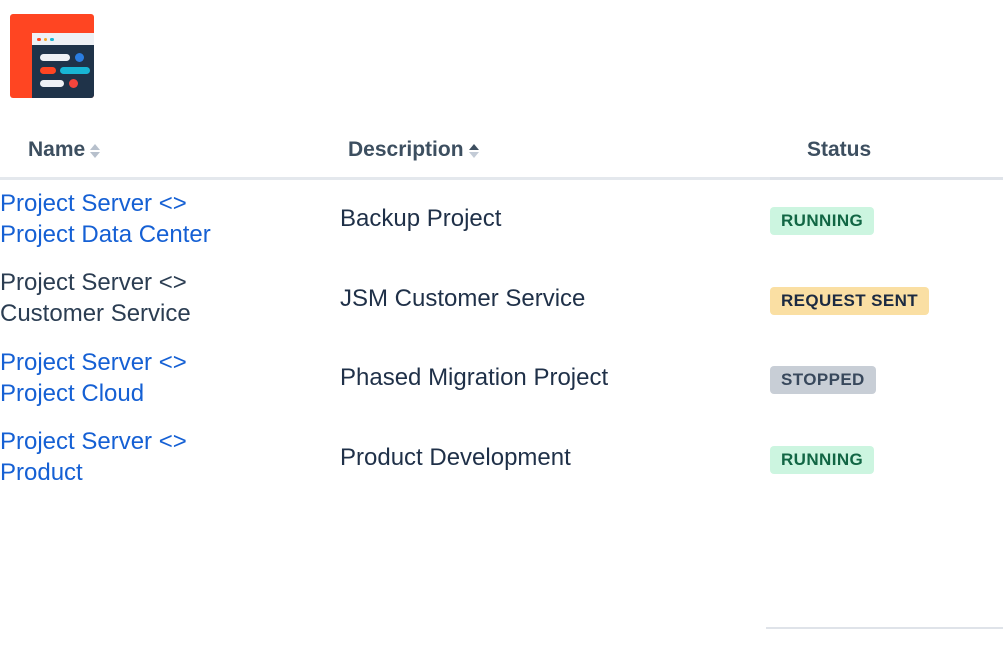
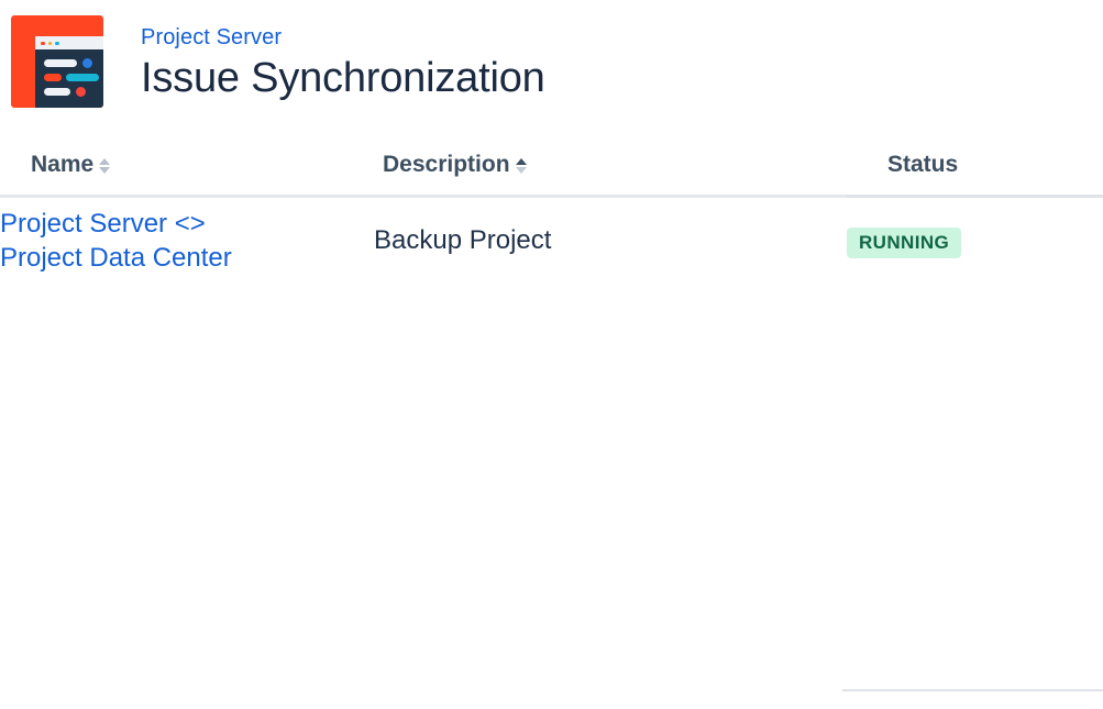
+ Project Server
+ Issue Synchronization
  Name	Description	Status
  Project Server <> Project Data Center	Backup Project	RUNNING
- Project Server <> Customer Service	JSM Customer Service	REQUEST SENT
- Project Server <> Project Cloud	Phased Migration Project	STOPPED
- Project Server <> Product	Product Development	RUNNING
